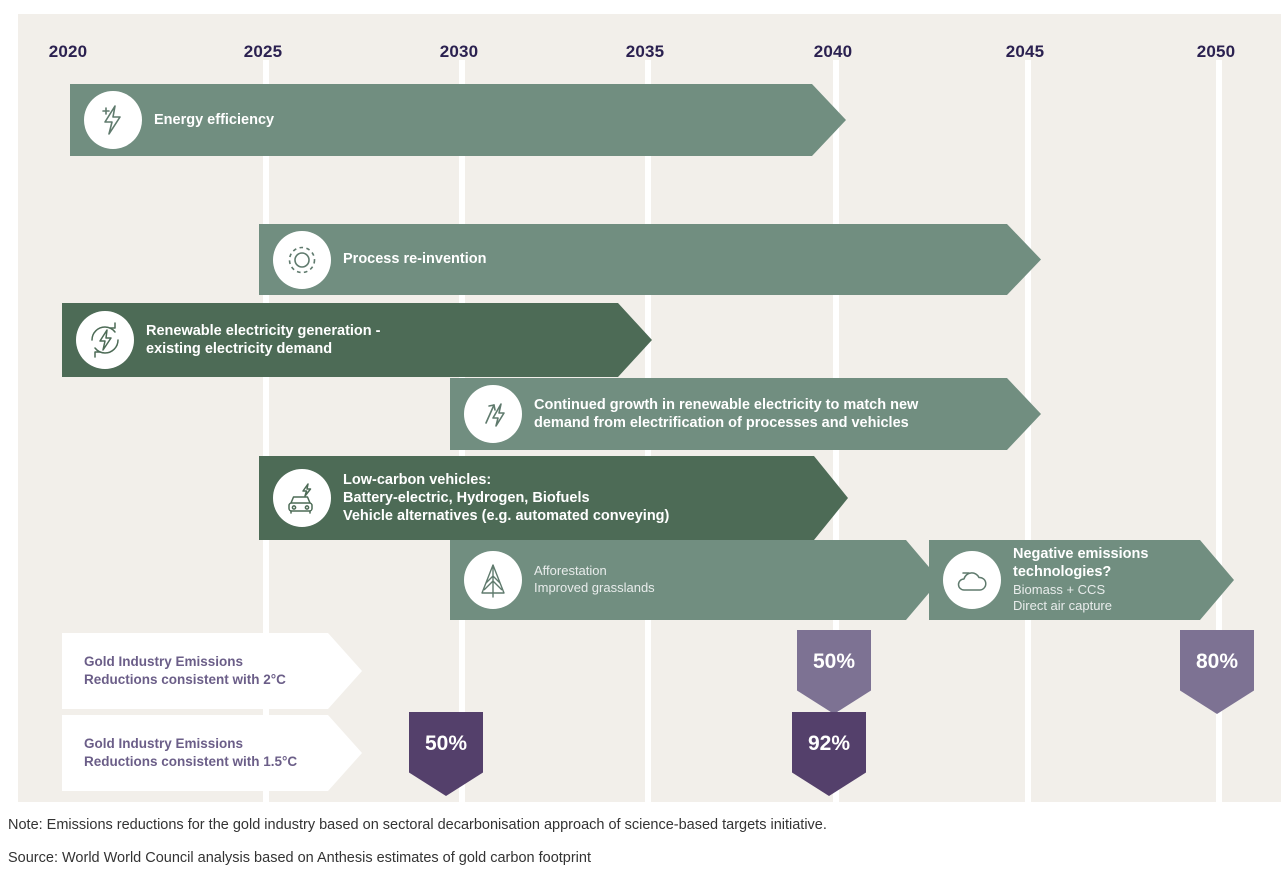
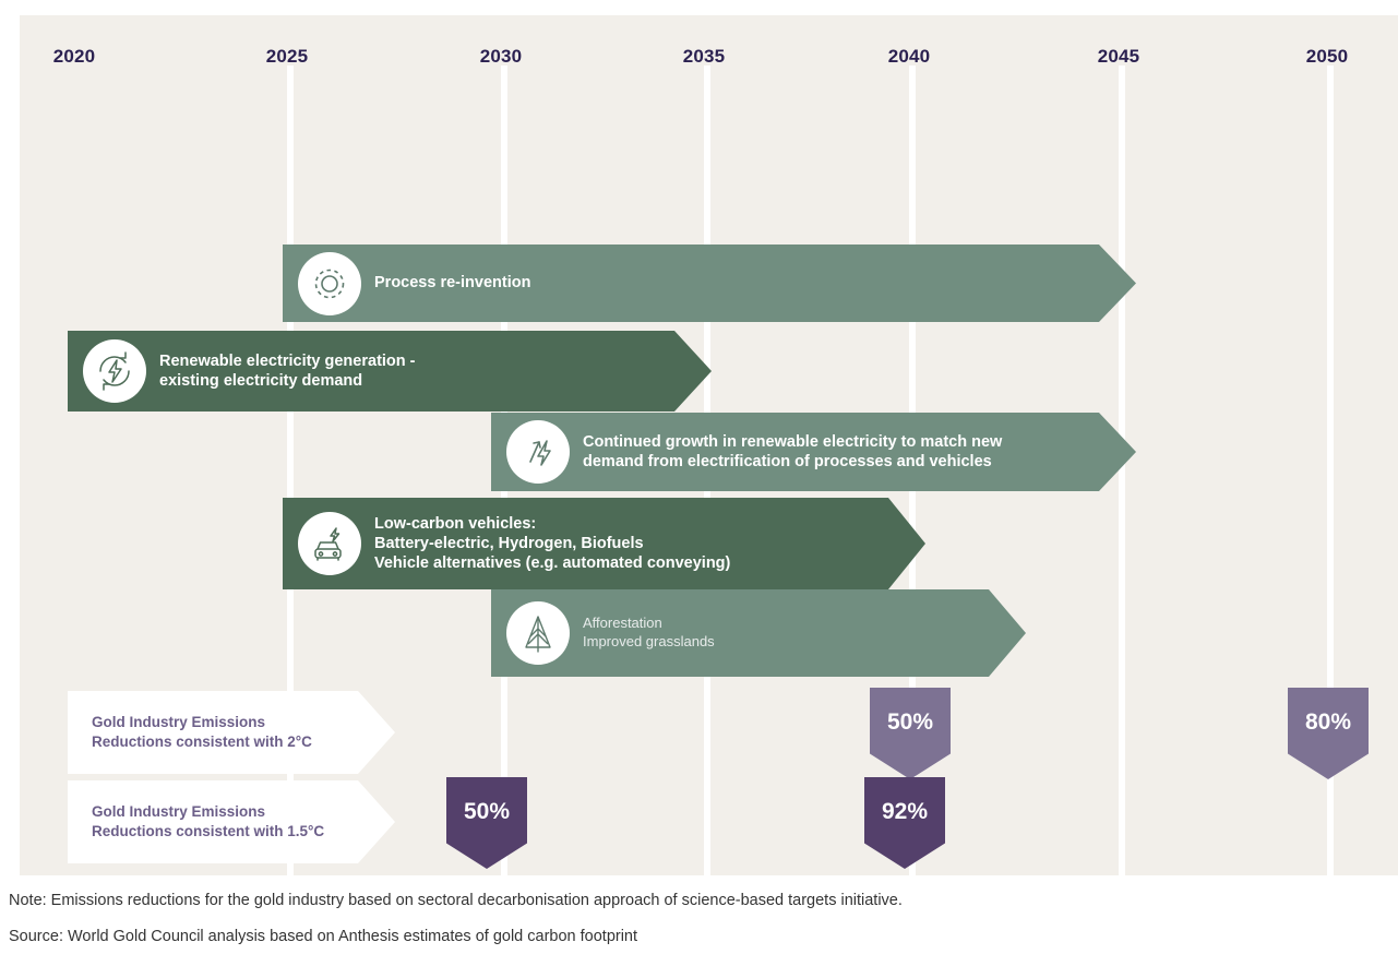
  2020
  2025
  2030
  2035
  2040
  2045
  2050
- Energy efficiency
  Process re-invention
  Renewable electricity generation -
  existing electricity demand
  Continued growth in renewable electricity to match new
  demand from electrification of processes and vehicles
  Low-carbon vehicles:
  Battery-electric, Hydrogen, Biofuels
  Vehicle alternatives (e.g. automated conveying)
  Afforestation
  Improved grasslands
- Negative emissions
- technologies?
- Biomass + CCS
- Direct air capture
  Gold Industry Emissions
  Reductions consistent with 2°C
  Gold Industry Emissions
  Reductions consistent with 1.5°C
  50%
  80%
  50%
  92%
  Note: Emissions reductions for the gold industry based on sectoral decarbonisation approach of science-based targets initiative.
- Source: World World Council analysis based on Anthesis estimates of gold carbon footprint
+ Source: World Gold Council analysis based on Anthesis estimates of gold carbon footprint
